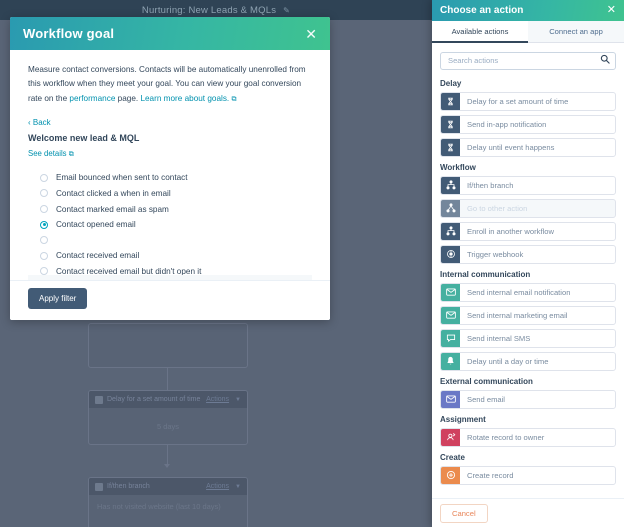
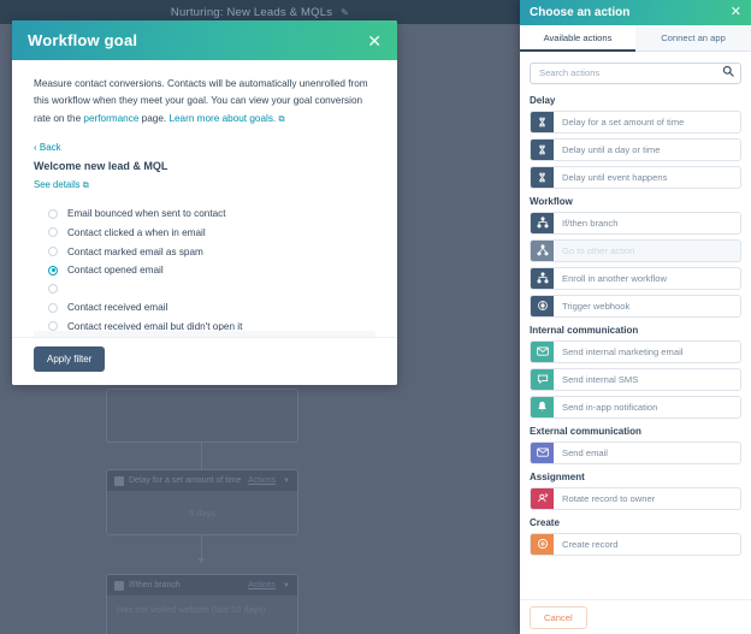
  Nurturing: New Leads & MQLs
  ✎
  Workflow goal
  ✕
  Measure contact conversions. Contacts will be automatically unenrolled from this workflow when they meet your goal. You can view your goal conversion rate on the performance page. Learn more about goals.
  ‹ Back
  Welcome new lead & MQL
  See details
  Email bounced when sent to contact
  Contact clicked a when in email
  Contact marked email as spam
  Contact opened email
  Contact received email
  Contact received email but didn't open it
  Apply filter
  Choose an action
  ✕
  Available actions
  Connect an app
  Search actions
  Delay
  Delay for a set amount of time
- Send in-app notification
+ Delay until a day or time
  Delay until event happens
  Workflow
  If/then branch
  Go to other action
  Enroll in another workflow
  Trigger webhook
  Internal communication
- Send internal email notification
  Send internal marketing email
  Send internal SMS
- Delay until a day or time
+ Send in-app notification
  External communication
  Send email
  Assignment
  Rotate record to owner
  Create
  Create record
  Cancel
